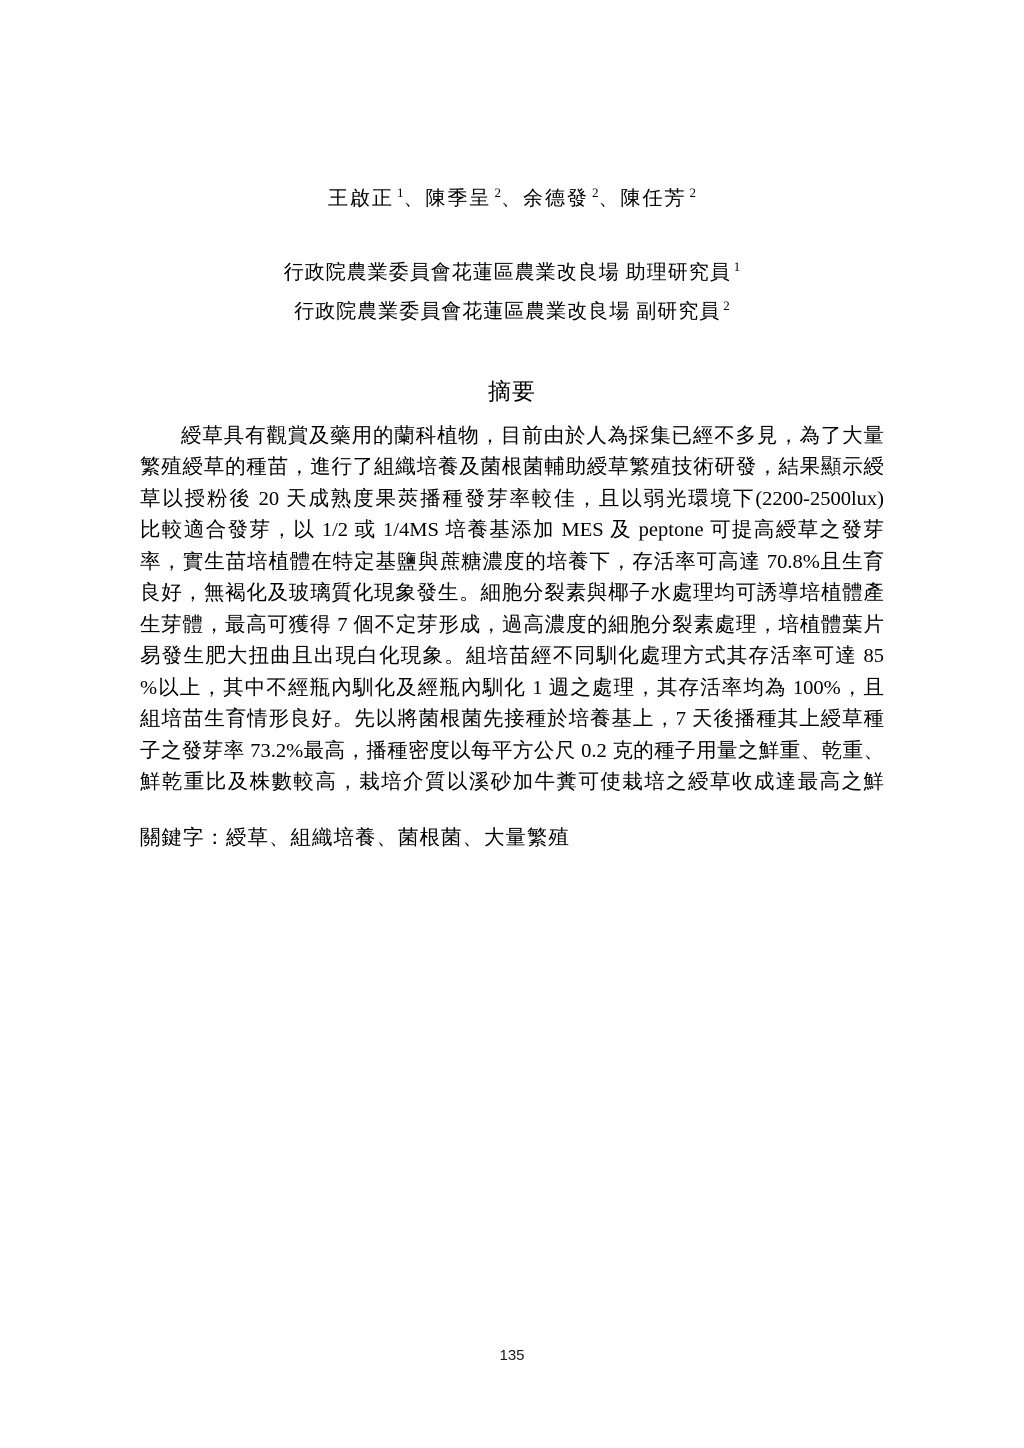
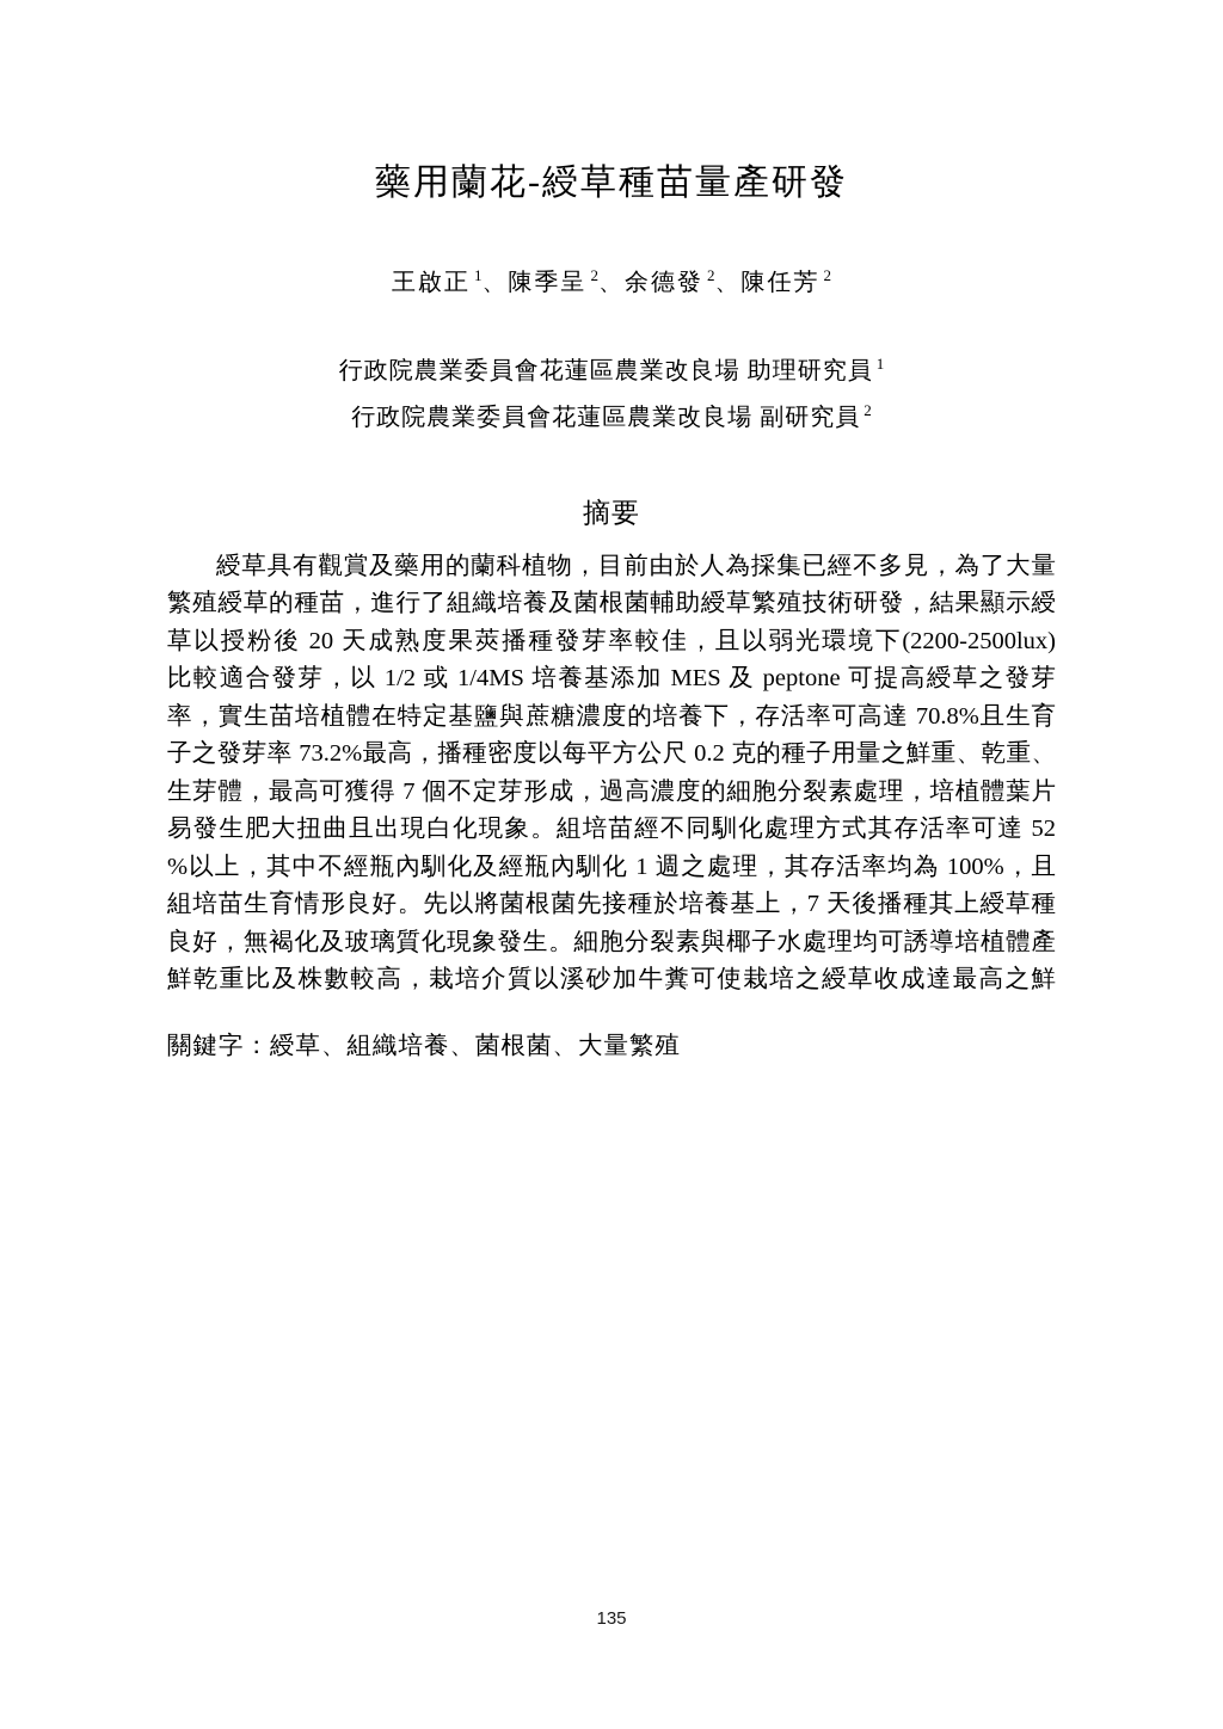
+ 藥用蘭花-綬草種苗量產研發
  王啟正 1、陳季呈 2、余德發 2、陳任芳 2
  行政院農業委員會花蓮區農業改良場 助理研究員 1
  行政院農業委員會花蓮區農業改良場 副研究員 2
  摘要
  綬草具有觀賞及藥用的蘭科植物，目前由於人為採集已經不多見，為了大量
  繁殖綬草的種苗，進行了組織培養及菌根菌輔助綬草繁殖技術研發，結果顯示綬
  草以授粉後 20 天成熟度果莢播種發芽率較佳，且以弱光環境下(2200-2500lux)
  比較適合發芽，以 1/2 或 1/4MS 培養基添加 MES 及 peptone 可提高綬草之發芽
  率，實生苗培植體在特定基鹽與蔗糖濃度的培養下，存活率可高達 70.8%且生育
- 良好，無褐化及玻璃質化現象發生。細胞分裂素與椰子水處理均可誘導培植體產
+ 子之發芽率 73.2%最高，播種密度以每平方公尺 0.2 克的種子用量之鮮重、乾重、
  生芽體，最高可獲得 7 個不定芽形成，過高濃度的細胞分裂素處理，培植體葉片
- 易發生肥大扭曲且出現白化現象。組培苗經不同馴化處理方式其存活率可達 85
+ 易發生肥大扭曲且出現白化現象。組培苗經不同馴化處理方式其存活率可達 52
  %以上，其中不經瓶內馴化及經瓶內馴化 1 週之處理，其存活率均為 100%，且
  組培苗生育情形良好。先以將菌根菌先接種於培養基上，7 天後播種其上綬草種
- 子之發芽率 73.2%最高，播種密度以每平方公尺 0.2 克的種子用量之鮮重、乾重、
+ 良好，無褐化及玻璃質化現象發生。細胞分裂素與椰子水處理均可誘導培植體產
  鮮乾重比及株數較高，栽培介質以溪砂加牛糞可使栽培之綬草收成達最高之鮮
  關鍵字：綬草、組織培養、菌根菌、大量繁殖
  135
